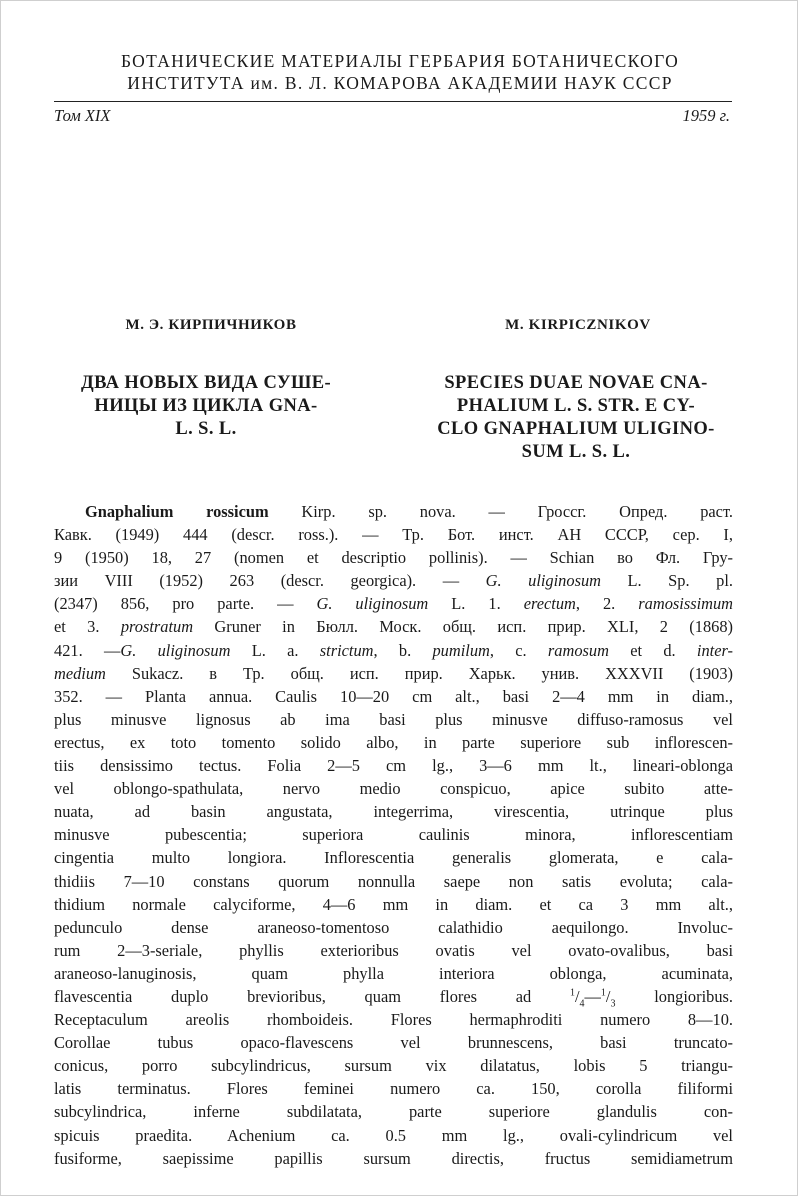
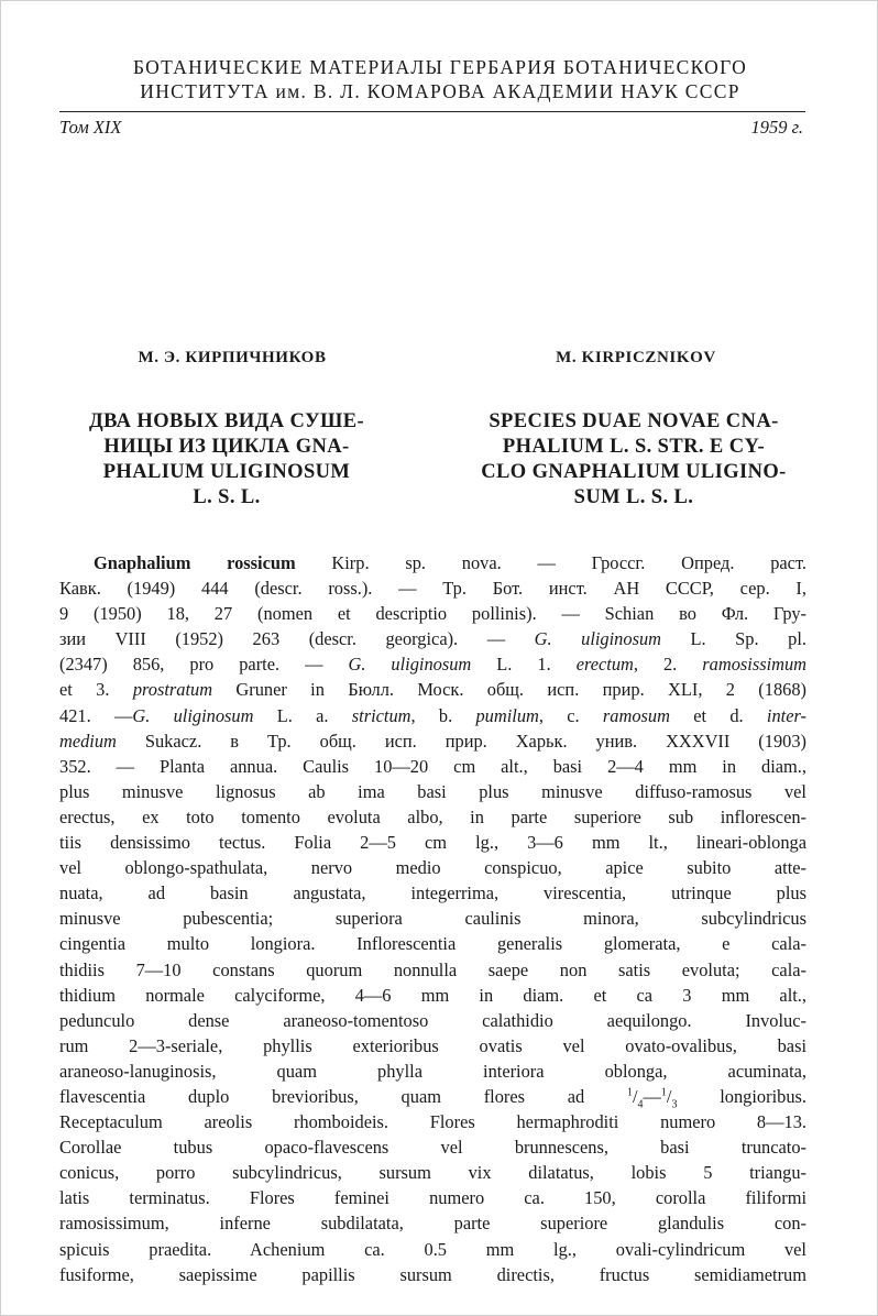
  БОТАНИЧЕСКИЕ МАТЕРИАЛЫ ГЕРБАРИЯ БОТАНИЧЕСКОГО
  ИНСТИТУТА им. В. Л. КОМАРОВА АКАДЕМИИ НАУК СССР
  Том XIX
  1959 г.
  М. Э. КИРПИЧНИКОВ
  M. KIRPICZNIKOV
  ДВА НОВЫХ ВИДА СУШЕ-
  НИЦЫ ИЗ ЦИКЛА GNA-
+ PHALIUM ULIGINOSUM
  L. S. L.
  SPECIES DUAE NOVAE CNA-
  PHALIUM L. S. STR. E CY-
  CLO GNAPHALIUM ULIGINO-
  SUM L. S. L.
  Gnaphalium rossicum Kirp. sp. nova. — Гроссг. Опред. раст.
  Кавк. (1949) 444 (descr. ross.). — Тр. Бот. инст. АН СССР, сер. I,
  9 (1950) 18, 27 (nomen et descriptio pollinis). — Schian во Фл. Гру-
  зии VIII (1952) 263 (descr. georgica). — G. uliginosum L. Sp. pl.
  (2347) 856, pro parte. — G. uliginosum L. 1. erectum, 2. ramosissimum
  et 3. prostratum Gruner in Бюлл. Моск. общ. исп. прир. XLI, 2 (1868)
  421. —G. uliginosum L. a. strictum, b. pumilum, c. ramosum et d. inter-
  medium Sukacz. в Тр. общ. исп. прир. Харьк. унив. XXXVII (1903)
  352. — Planta annua. Caulis 10—20 cm alt., basi 2—4 mm in diam.,
  plus minusve lignosus ab ima basi plus minusve diffuso-ramosus vel
- erectus, ex toto tomento solido albo, in parte superiore sub inflorescen-
+ erectus, ex toto tomento evoluta albo, in parte superiore sub inflorescen-
  tiis densissimo tectus. Folia 2—5 cm lg., 3—6 mm lt., lineari-oblonga
  vel oblongo-spathulata, nervo medio conspicuo, apice subito atte-
  nuata, ad basin angustata, integerrima, virescentia, utrinque plus
- minusve pubescentia; superiora caulinis minora, inflorescentiam
+ minusve pubescentia; superiora caulinis minora, subcylindricus
  cingentia multo longiora. Inflorescentia generalis glomerata, e cala-
  thidiis 7—10 constans quorum nonnulla saepe non satis evoluta; cala-
  thidium normale calyciforme, 4—6 mm in diam. et ca 3 mm alt.,
  pedunculo dense araneoso-tomentoso calathidio aequilongo. Involuc-
  rum 2—3-seriale, phyllis exterioribus ovatis vel ovato-ovalibus, basi
  araneoso-lanuginosis, quam phylla interiora oblonga, acuminata,
  flavescentia duplo brevioribus, quam flores ad 1/4—1/3 longioribus.
- Receptaculum areolis rhomboideis. Flores hermaphroditi numero 8—10.
+ Receptaculum areolis rhomboideis. Flores hermaphroditi numero 8—13.
  Corollae tubus opaco-flavescens vel brunnescens, basi truncato-
  conicus, porro subcylindricus, sursum vix dilatatus, lobis 5 triangu-
  latis terminatus. Flores feminei numero ca. 150, corolla filiformi
- subcylindrica, inferne subdilatata, parte superiore glandulis con-
+ ramosissimum, inferne subdilatata, parte superiore glandulis con-
  spicuis praedita. Achenium ca. 0.5 mm lg., ovali-cylindricum vel
  fusiforme, saepissime papillis sursum directis, fructus semidiametrum
